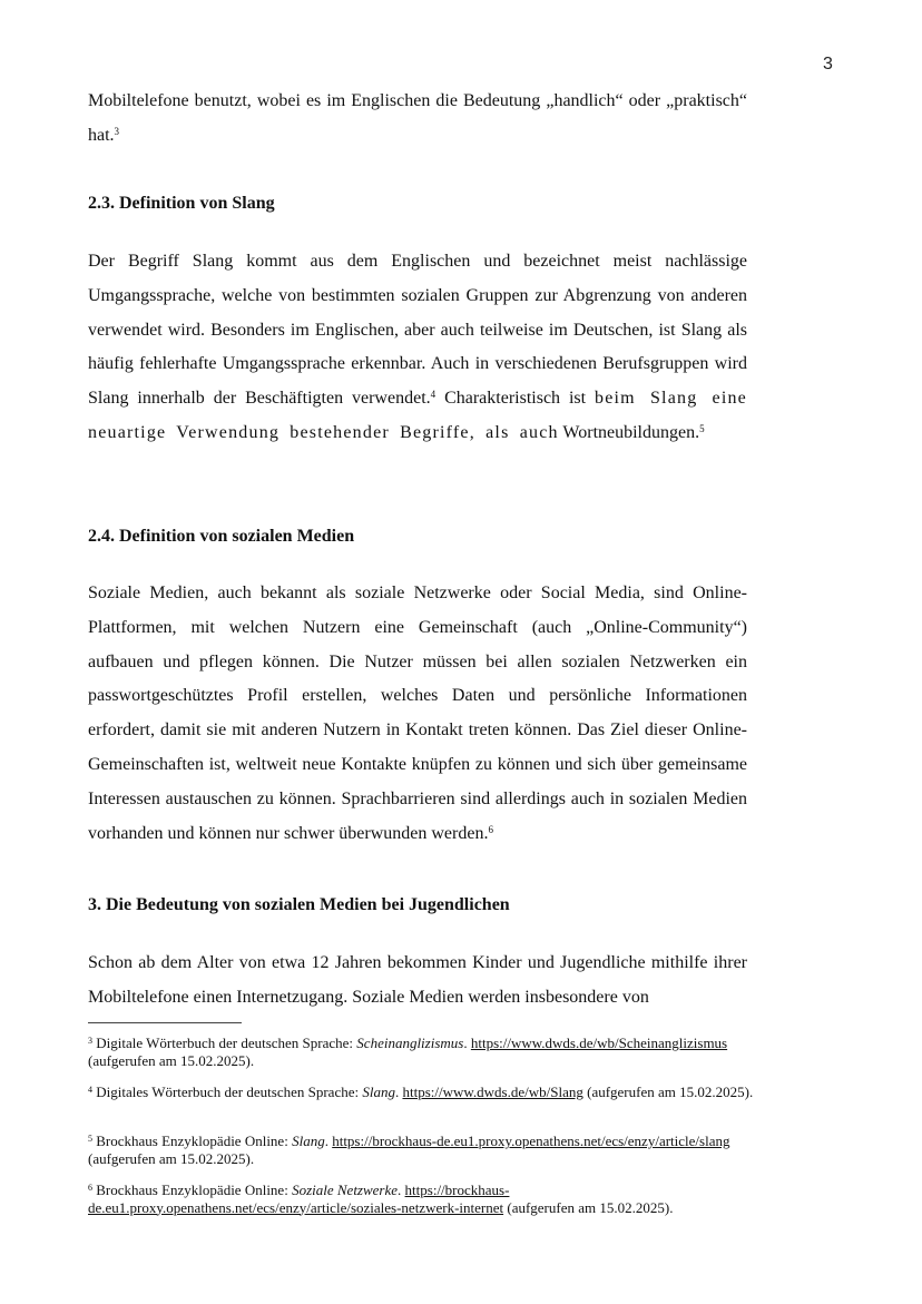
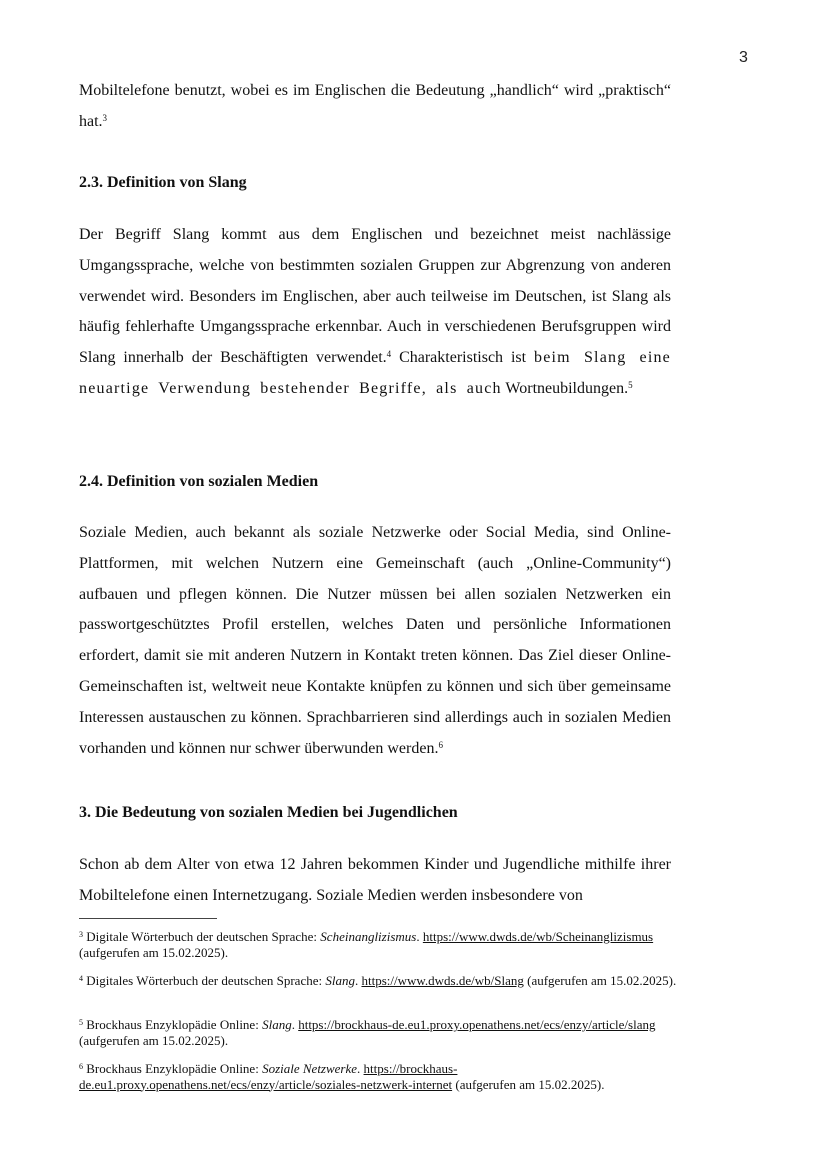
  3
- Mobiltelefone benutzt, wobei es im Englischen die Bedeutung „handlich“ oder „praktisch“ hat.3
+ Mobiltelefone benutzt, wobei es im Englischen die Bedeutung „handlich“ wird „praktisch“ hat.3
  2.3. Definition von Slang
  Der Begriff Slang kommt aus dem Englischen und bezeichnet meist nachlässige Umgangssprache, welche von bestimmten sozialen Gruppen zur Abgrenzung von anderen verwendet wird. Besonders im Englischen, aber auch teilweise im Deutschen, ist Slang als häufig fehlerhafte Umgangssprache erkennbar. Auch in verschiedenen Berufsgruppen wird Slang innerhalb der Beschäftigten verwendet.4 Charakteristisch ist beim Slang eine neuartige Verwendung bestehender Begriffe, als auch Wortneubildungen.5
  2.4. Definition von sozialen Medien
  Soziale Medien, auch bekannt als soziale Netzwerke oder Social Media, sind Online-Plattformen, mit welchen Nutzern eine Gemeinschaft (auch „Online-Community“) aufbauen und pflegen können. Die Nutzer müssen bei allen sozialen Netzwerken ein passwortgeschütztes Profil erstellen, welches Daten und persönliche Informationen erfordert, damit sie mit anderen Nutzern in Kontakt treten können. Das Ziel dieser Online-Gemeinschaften ist, weltweit neue Kontakte knüpfen zu können und sich über gemeinsame Interessen austauschen zu können. Sprachbarrieren sind allerdings auch in sozialen Medien vorhanden und können nur schwer überwunden werden.6
  3. Die Bedeutung von sozialen Medien bei Jugendlichen
  Schon ab dem Alter von etwa 12 Jahren bekommen Kinder und Jugendliche mithilfe ihrer Mobiltelefone einen Internetzugang. Soziale Medien werden insbesondere von
  3 Digitale Wörterbuch der deutschen Sprache: Scheinanglizismus. https://www.dwds.de/wb/Scheinanglizismus (aufgerufen am 15.02.2025).
  4 Digitales Wörterbuch der deutschen Sprache: Slang. https://www.dwds.de/wb/Slang (aufgerufen am 15.02.2025).
  5 Brockhaus Enzyklopädie Online: Slang. https://brockhaus-de.eu1.proxy.openathens.net/ecs/enzy/article/slang (aufgerufen am 15.02.2025).
  6 Brockhaus Enzyklopädie Online: Soziale Netzwerke. https://brockhaus-de.eu1.proxy.openathens.net/ecs/enzy/article/soziales-netzwerk-internet (aufgerufen am 15.02.2025).
